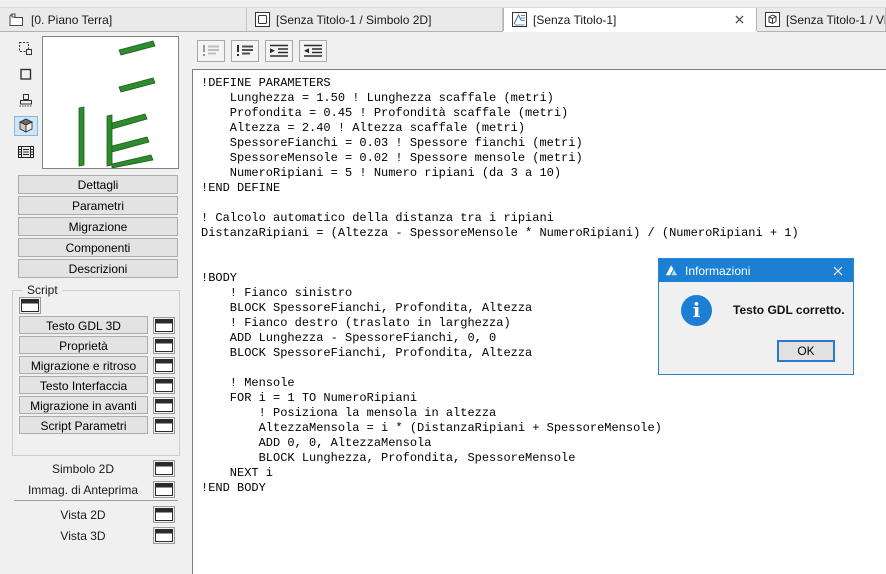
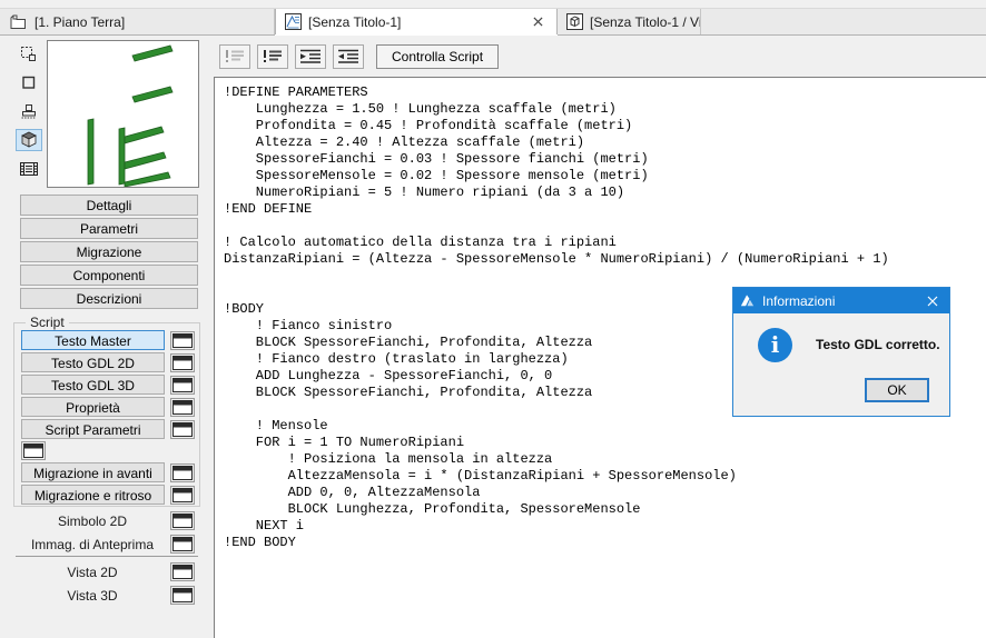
- [0. Piano Terra]
+ [1. Piano Terra]
- [Senza Titolo-1 / Simbolo 2D]
  [Senza Titolo-1]
  [Senza Titolo-1 / V
  DettagliParametriMigrazioneComponentiDescrizioni
  Script
+ Testo Master
+ Testo GDL 2D
  Testo GDL 3D
  Proprietà
- Migrazione e ritroso
+ Script Parametri
- Testo Interfaccia
  Migrazione in avanti
- Script Parametri
+ Migrazione e ritroso
  Simbolo 2D
  Immag. di Anteprima
  Vista 2D
  Vista 3D
+ Controlla Script
  !DEFINE PARAMETERS
  Lunghezza = 1.50 ! Lunghezza scaffale (metri)
  Profondita = 0.45 ! Profondità scaffale (metri)
  Altezza = 2.40 ! Altezza scaffale (metri)
  SpessoreFianchi = 0.03 ! Spessore fianchi (metri)
  SpessoreMensole = 0.02 ! Spessore mensole (metri)
  NumeroRipiani = 5 ! Numero ripiani (da 3 a 10)
  !END DEFINE
  ! Calcolo automatico della distanza tra i ripiani
  DistanzaRipiani = (Altezza - SpessoreMensole * NumeroRipiani) / (NumeroRipiani + 1)
  !BODY
  ! Fianco sinistro
  BLOCK SpessoreFianchi, Profondita, Altezza
  ! Fianco destro (traslato in larghezza)
  ADD Lunghezza - SpessoreFianchi, 0, 0
  BLOCK SpessoreFianchi, Profondita, Altezza
  ! Mensole
  FOR i = 1 TO NumeroRipiani
  ! Posiziona la mensola in altezza
  AltezzaMensola = i * (DistanzaRipiani + SpessoreMensole)
  ADD 0, 0, AltezzaMensola
  BLOCK Lunghezza, Profondita, SpessoreMensole
  NEXT i
  !END BODY
  Informazioni
  i
  Testo GDL corretto.
  OK
